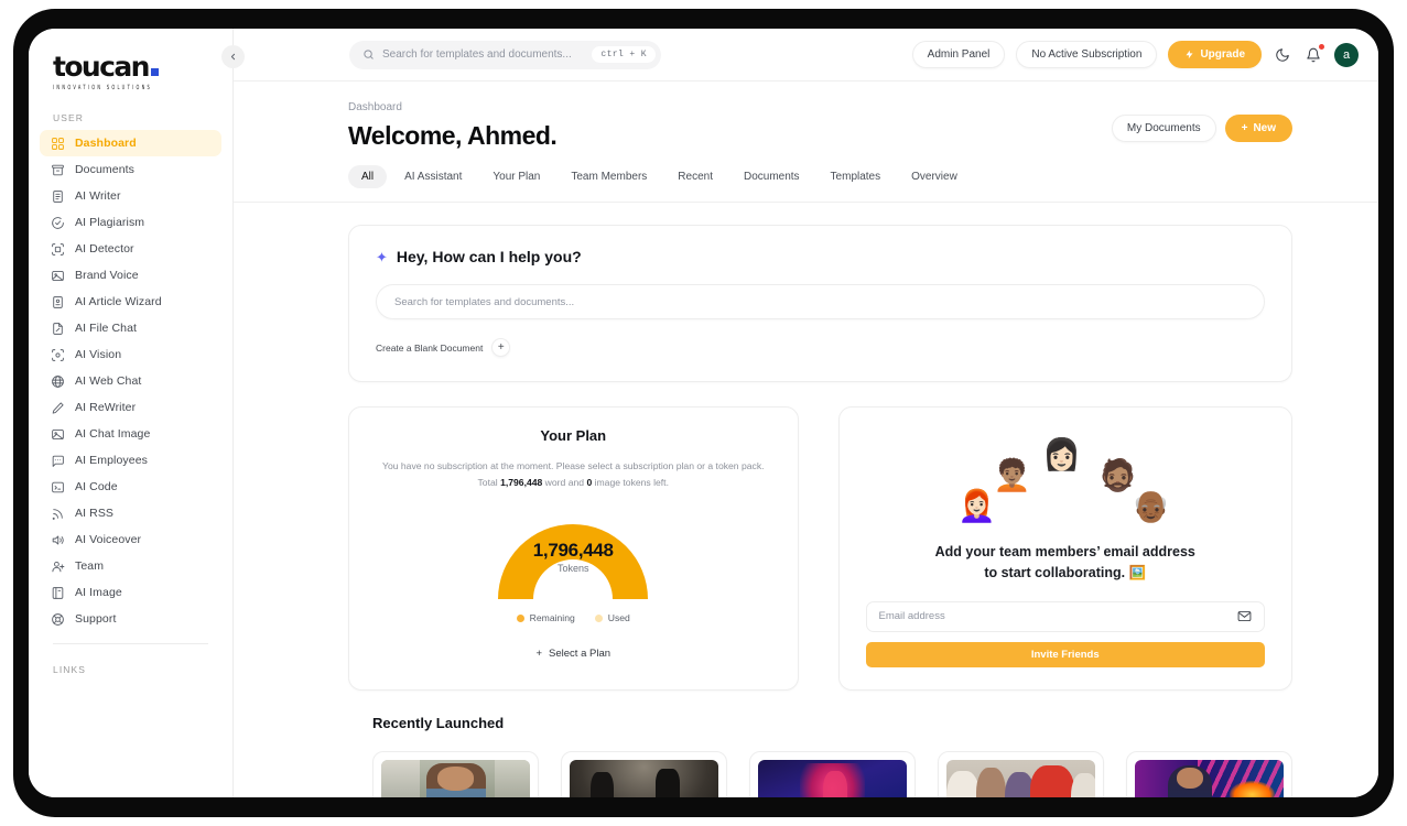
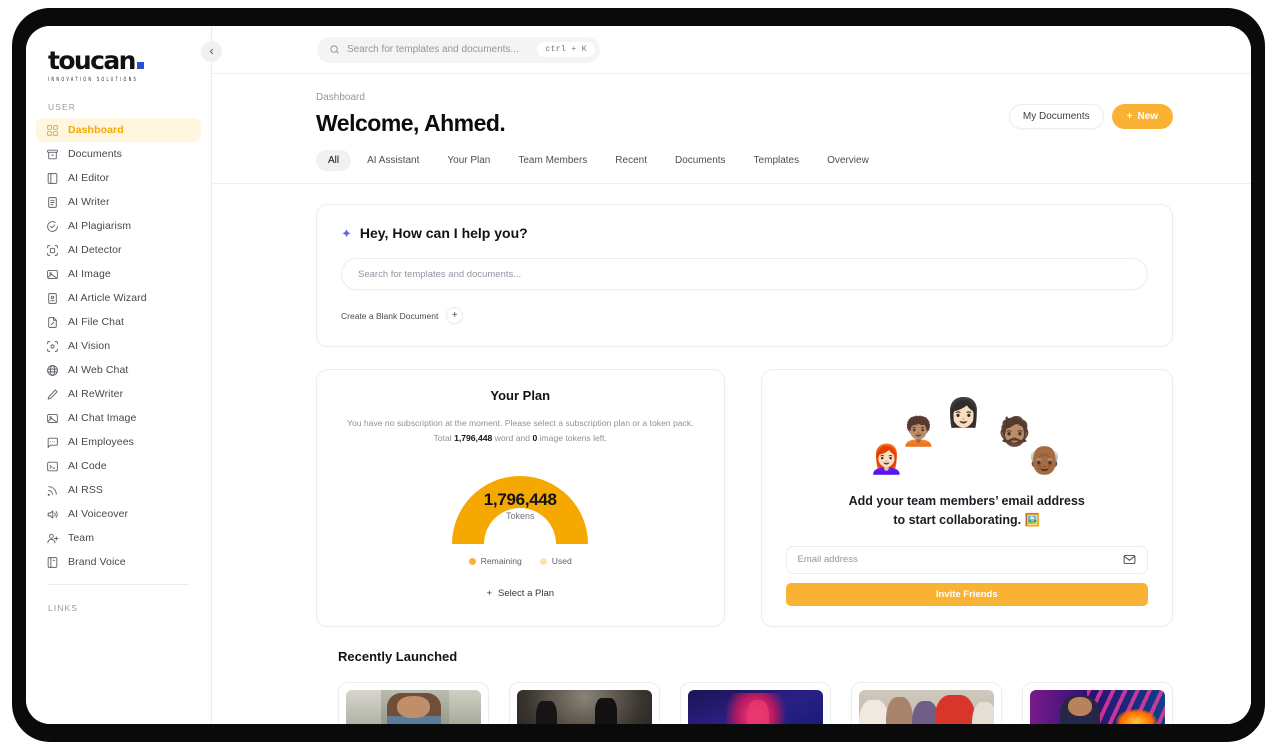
  toucan
  USER
  Dashboard
  Documents
+ AI Editor
  AI Writer
  AI Plagiarism
  AI Detector
- Brand Voice
+ AI Image
  AI Article Wizard
  AI File Chat
  AI Vision
  AI Web Chat
  AI ReWriter
  AI Chat Image
  AI Employees
  AI Code
  AI RSS
  AI Voiceover
  Team
- AI Image
+ Brand Voice
- Support
  LINKS
  Search for templates and documents...
  ctrl + K
- Admin Panel
- No Active Subscription
- Upgrade
- a
  Dashboard
  Welcome, Ahmed.
  My Documents
  +
  New
  All
  AI Assistant
  Your Plan
  Team Members
  Recent
  Documents
  Templates
  Overview
  ✦
  Hey, How can I help you?
  Search for templates and documents...
  Create a Blank Document
  +
  Your Plan
  You have no subscription at the moment. Please select a subscription plan or a token pack. Total 1,796,448 word and 0 image tokens left.
  1,796,448
  Tokens
  Remaining
  Used
  +
  Select a Plan
  🧑🏽‍🦱
  👩🏻
  🧔🏽
  👩🏻‍🦰
  👴🏾
  Add your team members’ email address
  to start collaborating. 🖼️
  Email address
  Invite Friends
  Recently Launched
